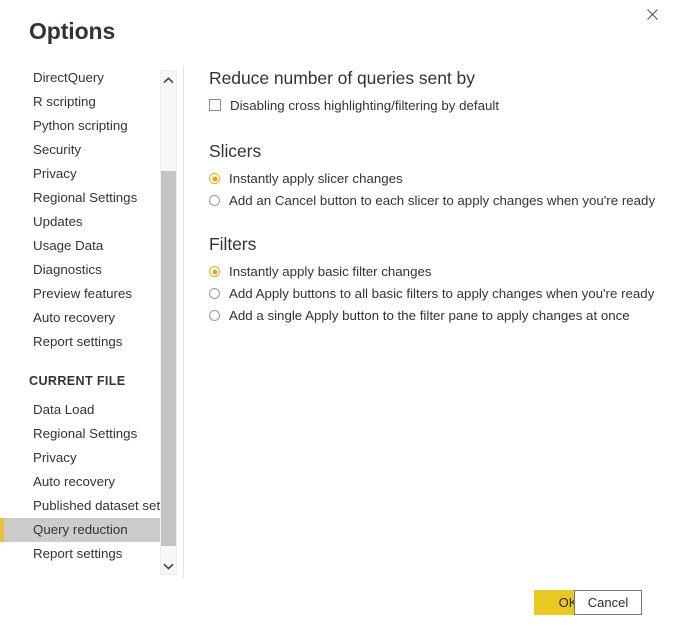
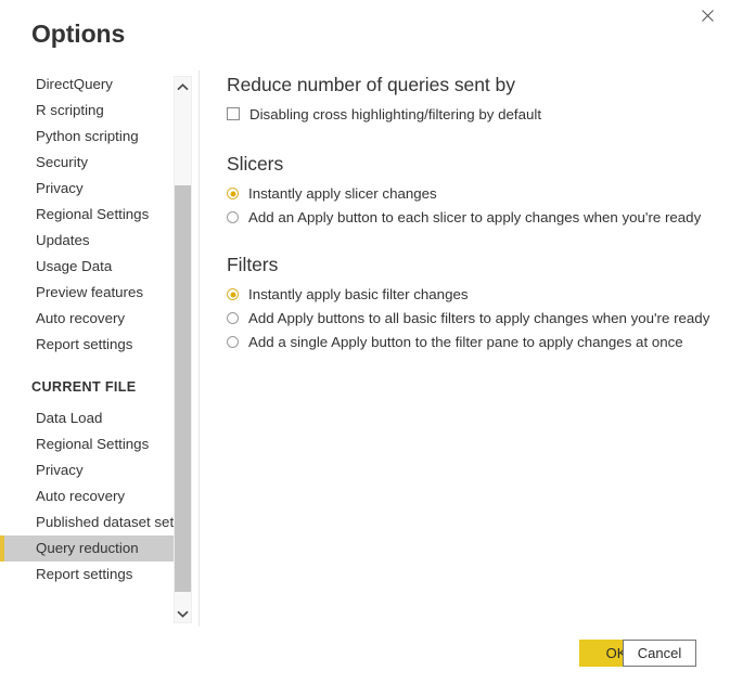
  Options
  DirectQuery
  R scripting
  Python scripting
  Security
  Privacy
  Regional Settings
  Updates
  Usage Data
- Diagnostics
  Preview features
  Auto recovery
  Report settings
  CURRENT FILE
  Data Load
  Regional Settings
  Privacy
  Auto recovery
  Published dataset set
  Query reduction
  Report settings
  Reduce number of queries sent by
  Disabling cross highlighting/filtering by default
  Slicers
  Instantly apply slicer changes
- Add an Cancel button to each slicer to apply changes when you're ready
+ Add an Apply button to each slicer to apply changes when you're ready
  Filters
  Instantly apply basic filter changes
  Add Apply buttons to all basic filters to apply changes when you're ready
  Add a single Apply button to the filter pane to apply changes at once
  Cancel
